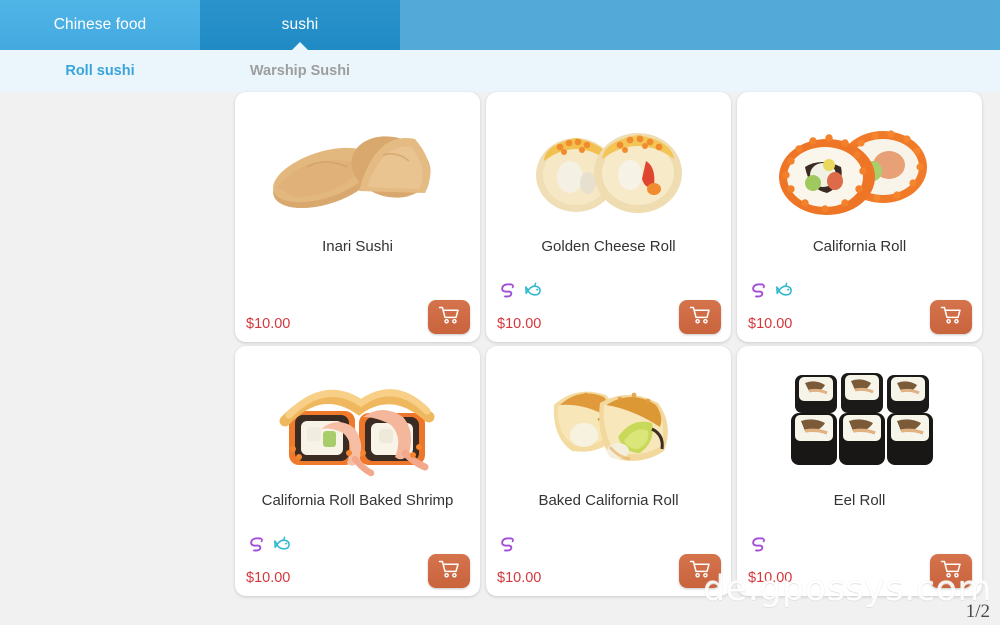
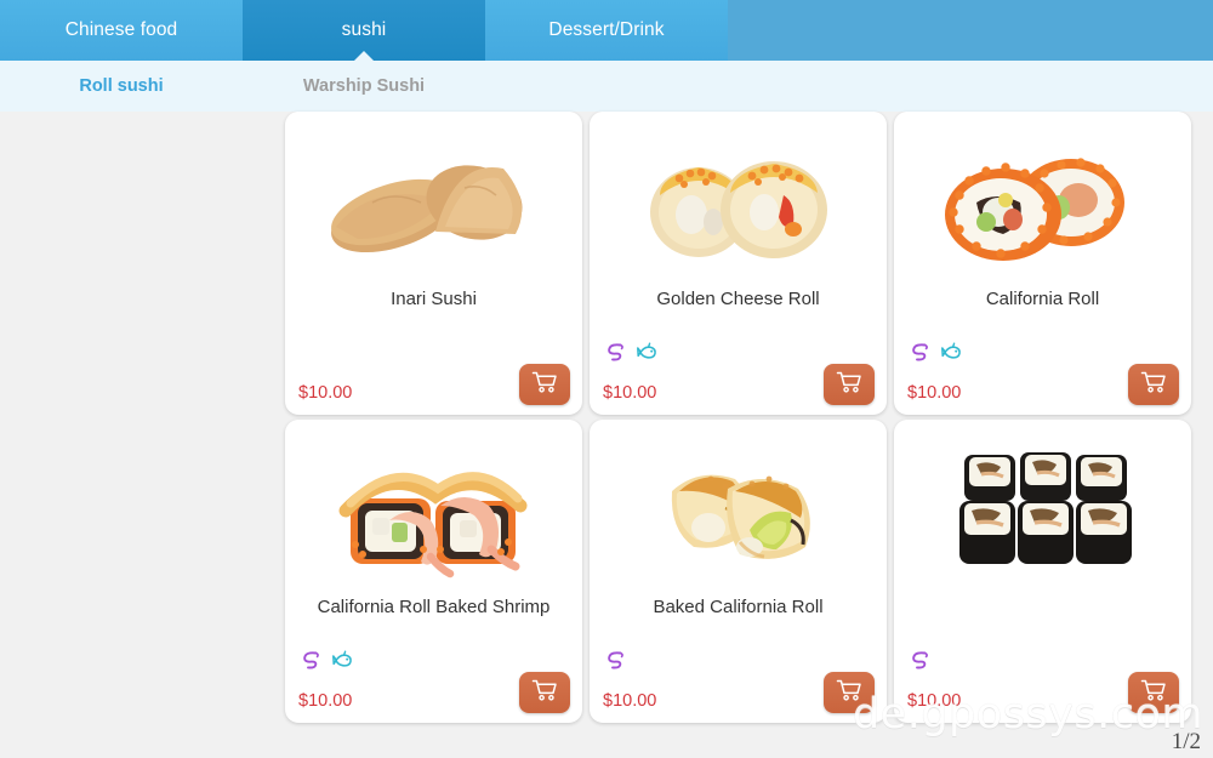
  Chinese food
  sushi
+ Dessert/Drink
  Roll sushi
  Warship Sushi
  Inari Sushi
  $10.00
  Golden Cheese Roll
  $10.00
  California Roll
  $10.00
  California Roll Baked Shrimp
  $10.00
  Baked California Roll
  $10.00
- Eel Roll
  $10.00
  de.gpossys.com
  1/2
